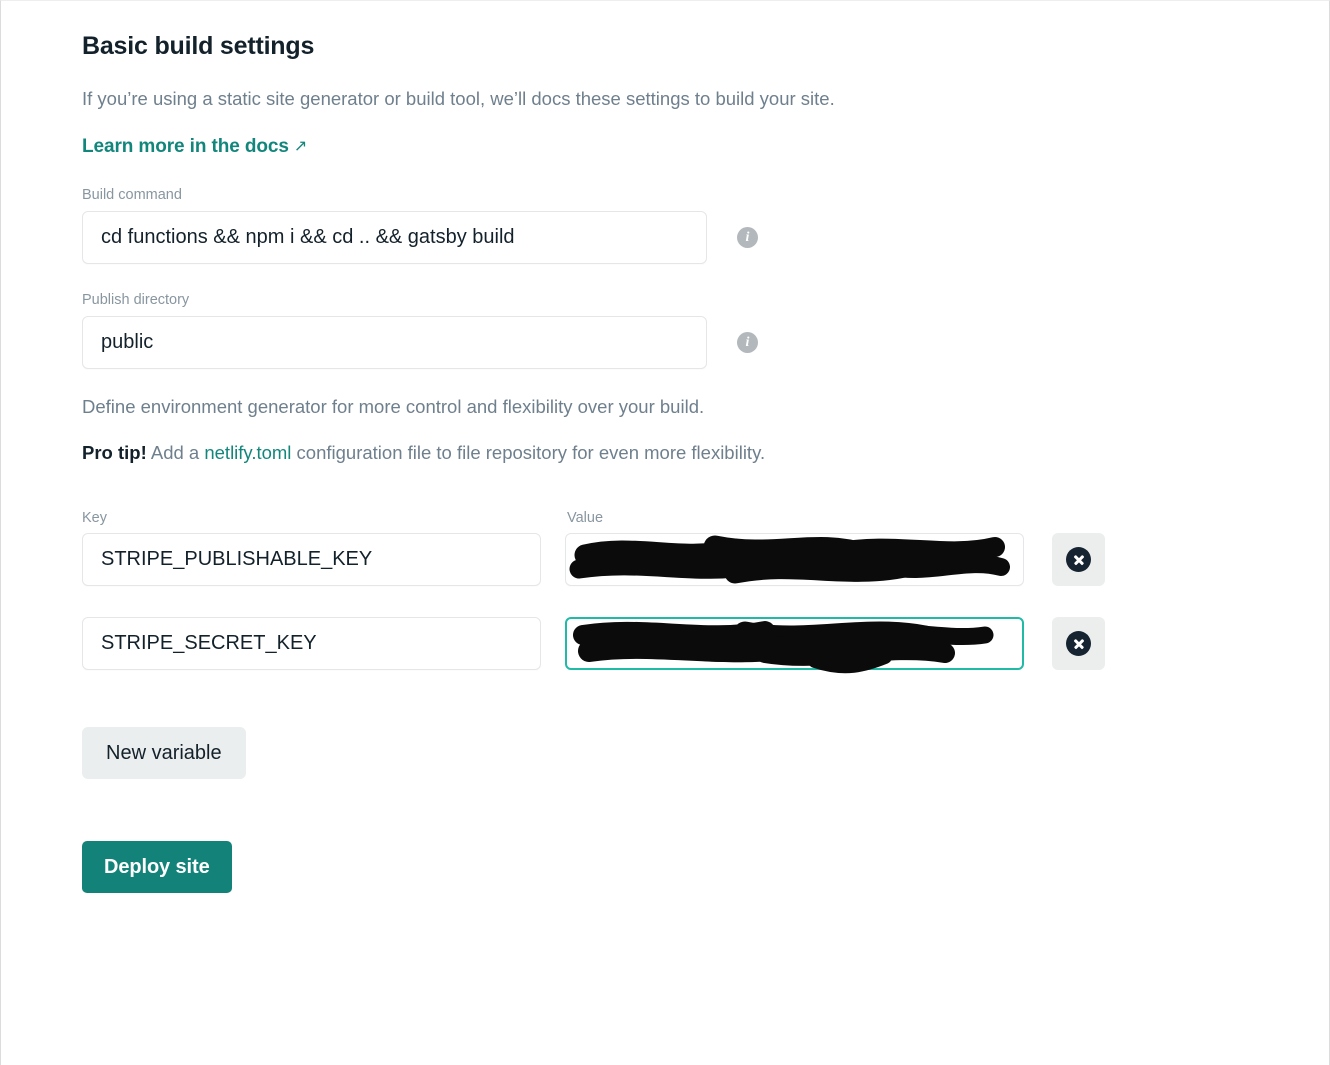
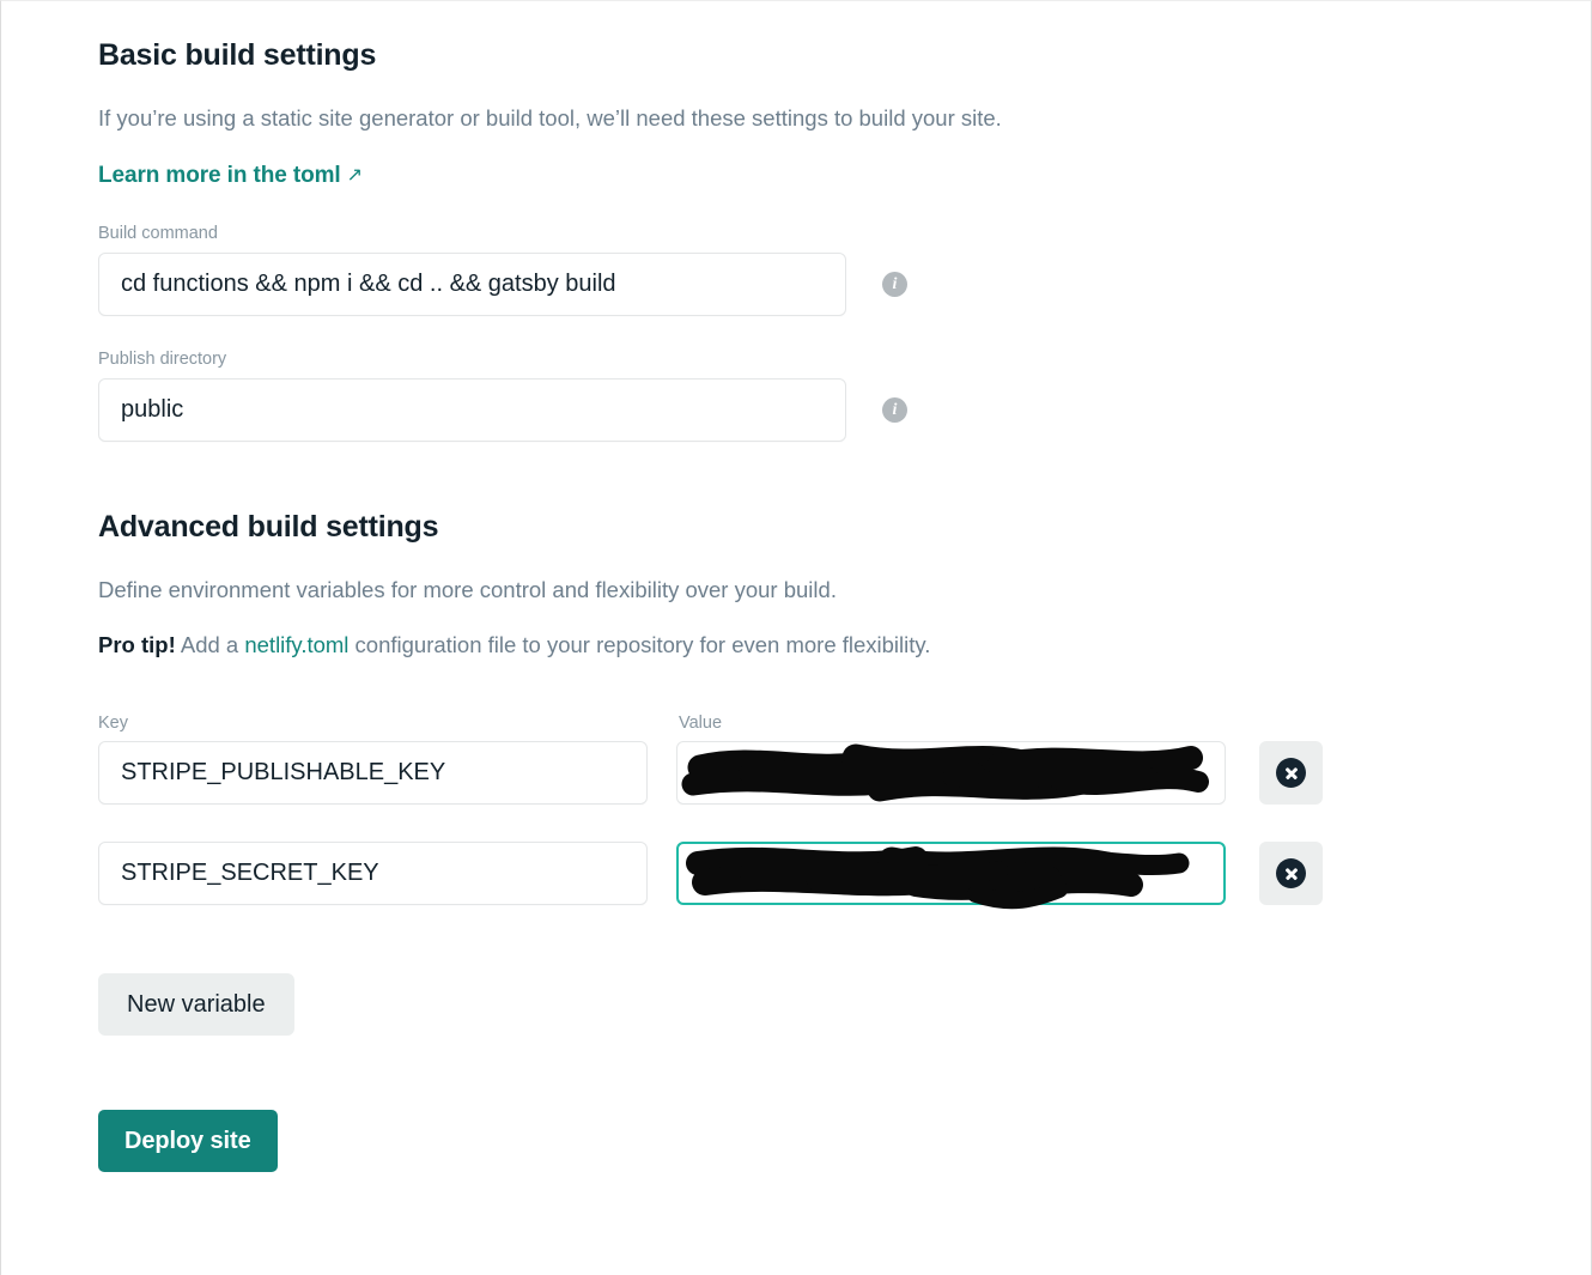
  Basic build settings
- If you’re using a static site generator or build tool, we’ll docs these settings to build your site.
+ If you’re using a static site generator or build tool, we’ll need these settings to build your site.
- Learn more in the docs ↗
+ Learn more in the toml ↗
  Build command
  cd functions && npm i && cd .. && gatsby build
  i
  Publish directory
  public
  i
+ Advanced build settings
- Define environment generator for more control and flexibility over your build.
+ Define environment variables for more control and flexibility over your build.
- Pro tip! Add a netlify.toml configuration file to file repository for even more flexibility.
+ Pro tip! Add a netlify.toml configuration file to your repository for even more flexibility.
  Key
  Value
  STRIPE_PUBLISHABLE_KEY
  STRIPE_SECRET_KEY
  New variable
  Deploy site
